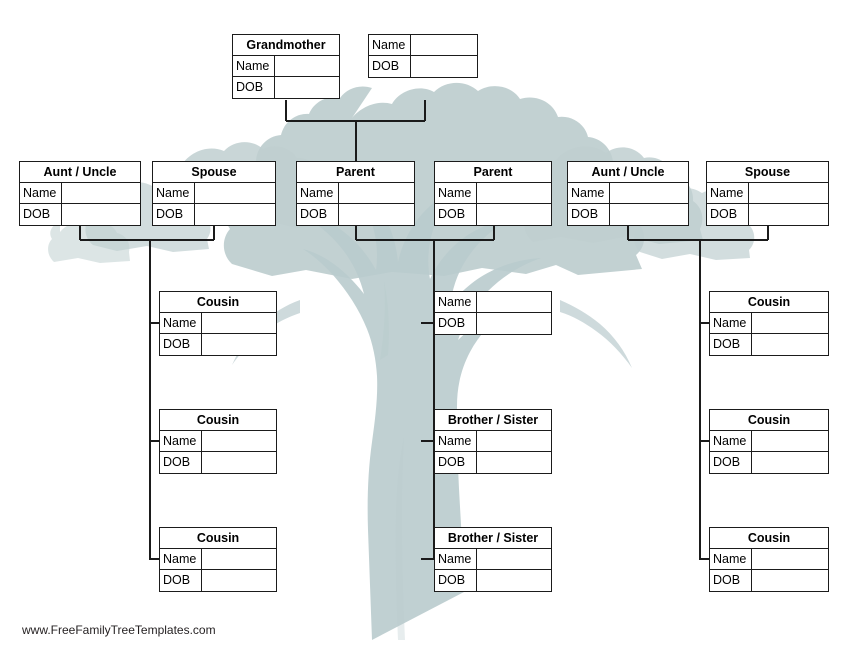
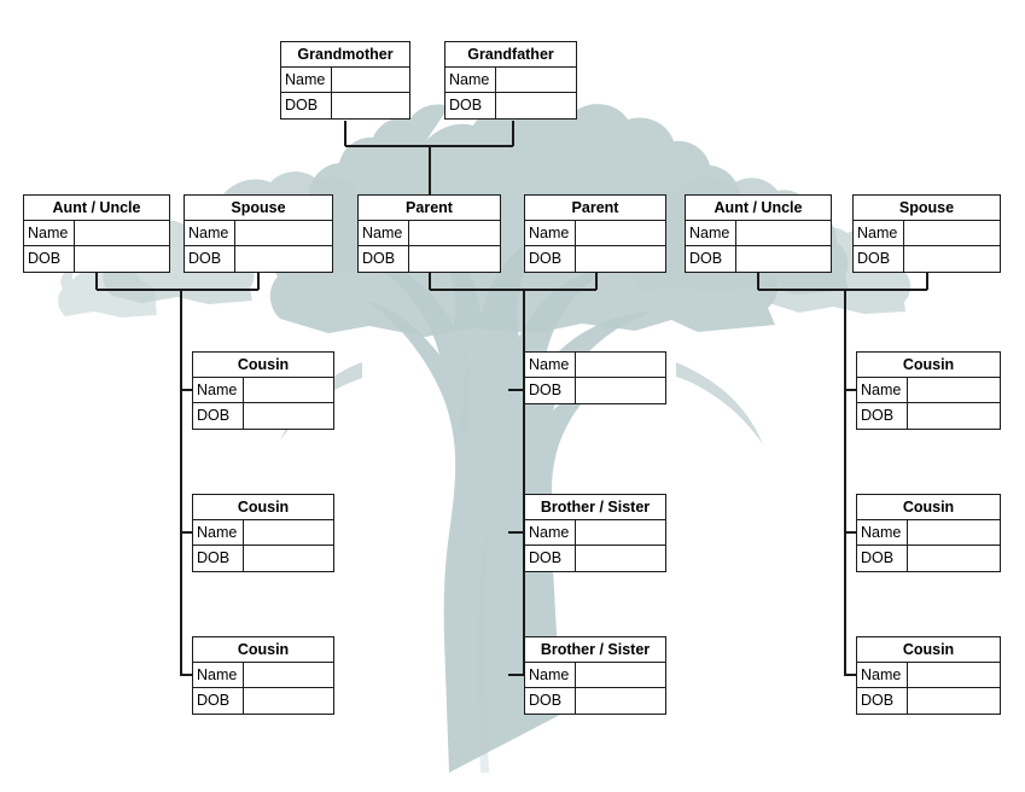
  Grandmother
  Name
  DOB
+ Grandfather
  Name
  DOB
  Aunt / Uncle
  Name
  DOB
  Spouse
  Name
  DOB
  Parent
  Name
  DOB
  Parent
  Name
  DOB
  Aunt / Uncle
  Name
  DOB
  Spouse
  Name
  DOB
  Cousin
  Name
  DOB
  Name
  DOB
  Cousin
  Name
  DOB
  Cousin
  Name
  DOB
  Brother / Sister
  Name
  DOB
  Cousin
  Name
  DOB
  Cousin
  Name
  DOB
  Brother / Sister
  Name
  DOB
  Cousin
  Name
  DOB
- www.FreeFamilyTreeTemplates.com
